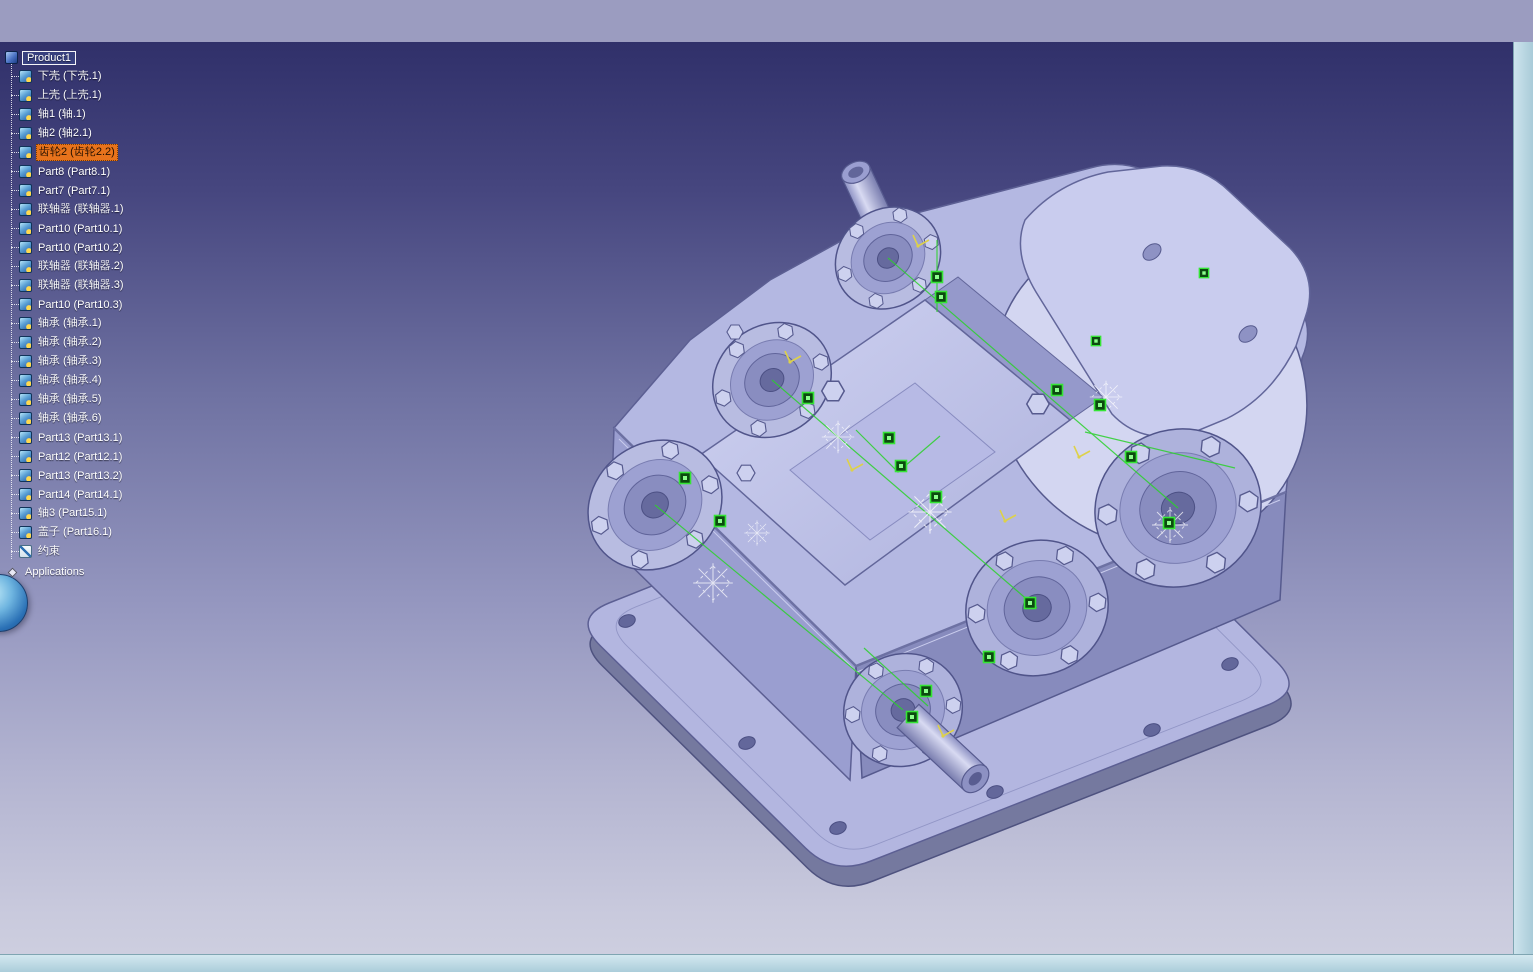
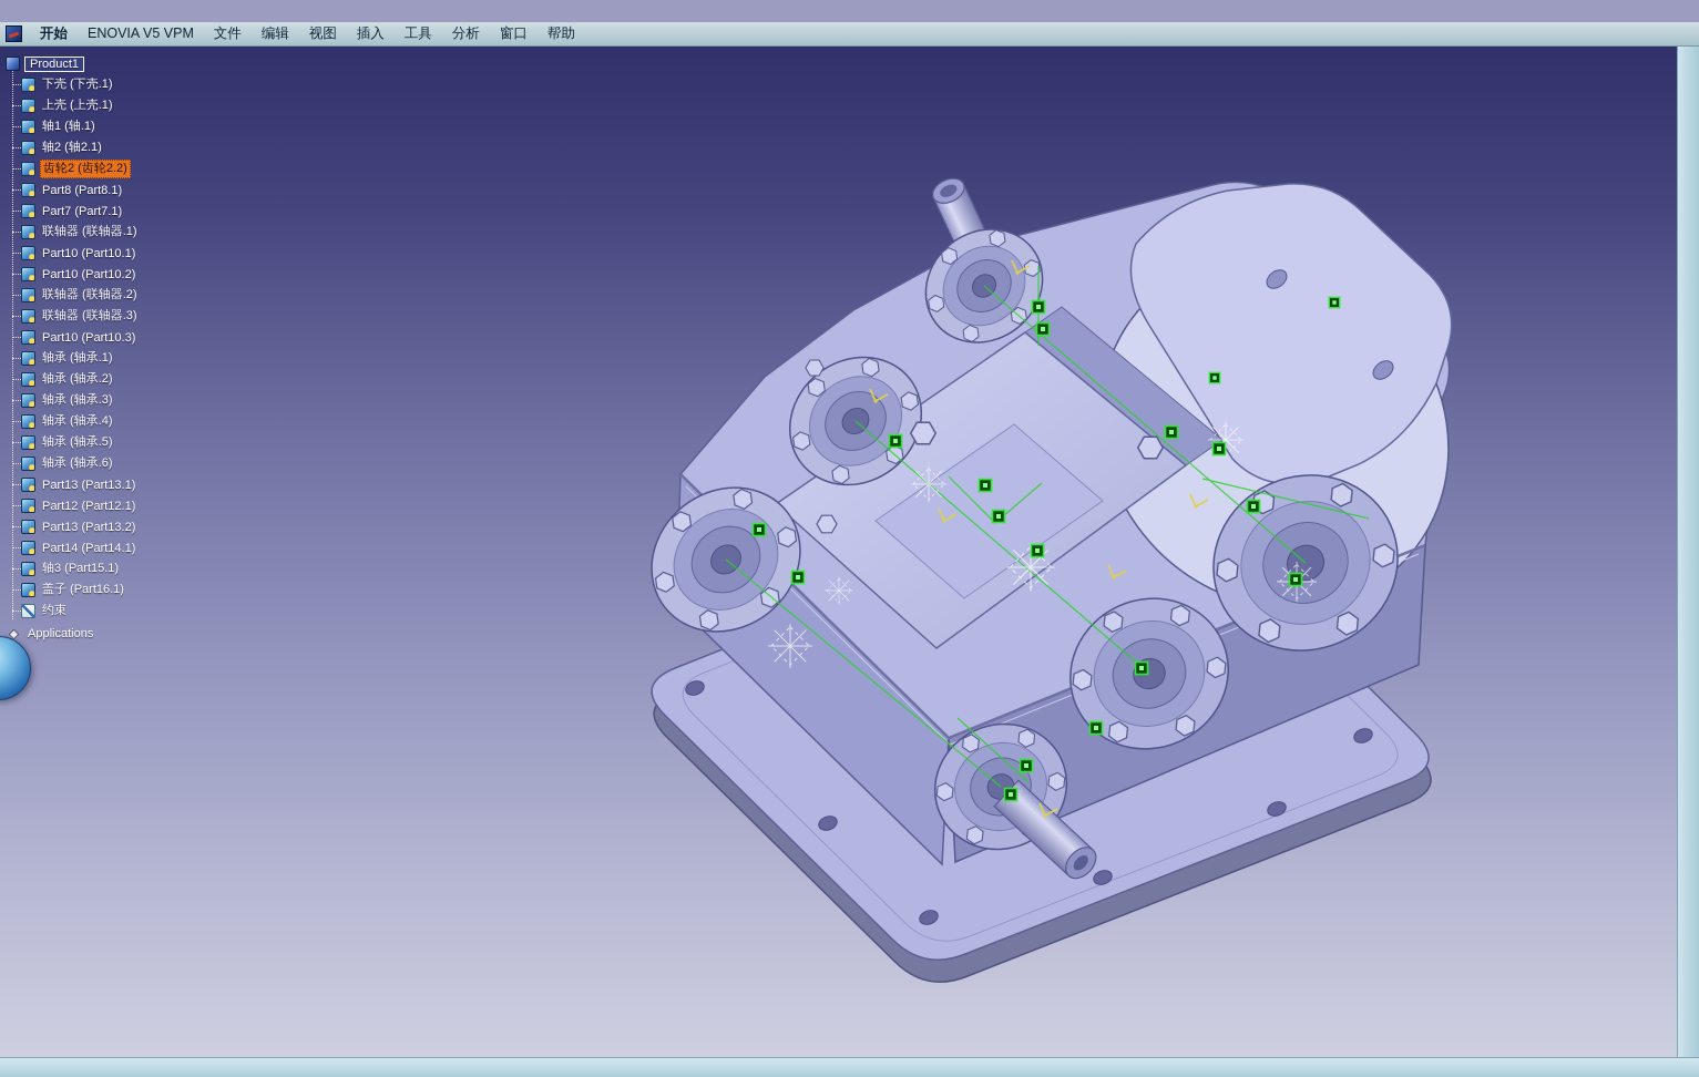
  Product1
  下壳 (下壳.1)
  上壳 (上壳.1)
  轴1 (轴.1)
  轴2 (轴2.1)
  齿轮2 (齿轮2.2)
  Part8 (Part8.1)
  Part7 (Part7.1)
  联轴器 (联轴器.1)
  Part10 (Part10.1)
  Part10 (Part10.2)
  联轴器 (联轴器.2)
  联轴器 (联轴器.3)
  Part10 (Part10.3)
  轴承 (轴承.1)
  轴承 (轴承.2)
  轴承 (轴承.3)
  轴承 (轴承.4)
  轴承 (轴承.5)
  轴承 (轴承.6)
  Part13 (Part13.1)
  Part12 (Part12.1)
  Part13 (Part13.2)
  Part14 (Part14.1)
  轴3 (Part15.1)
  盖子 (Part16.1)
  约束
  Applications
+ 开始
+ ENOVIA V5 VPM
+ 文件
+ 编辑
+ 视图
+ 插入
+ 工具
+ 分析
+ 窗口
+ 帮助
